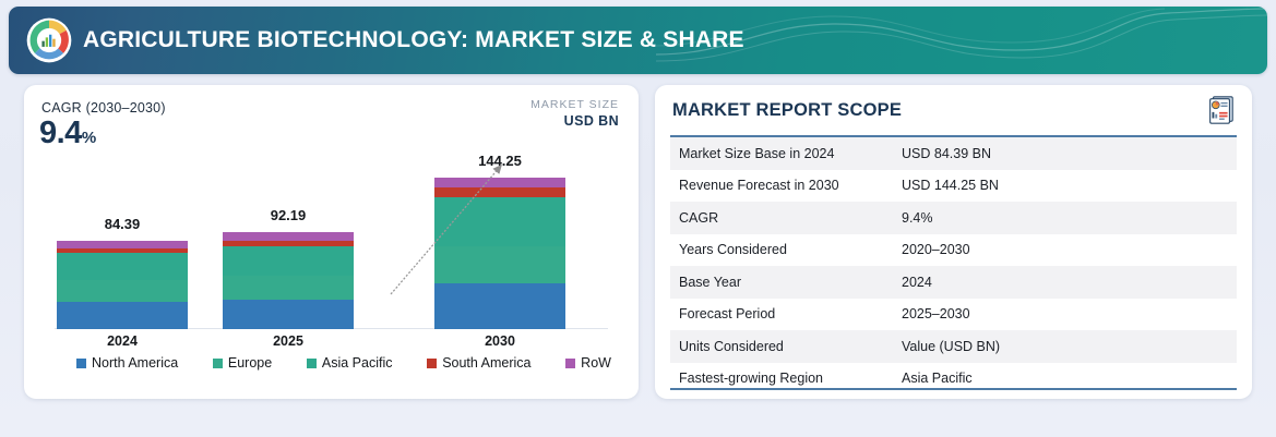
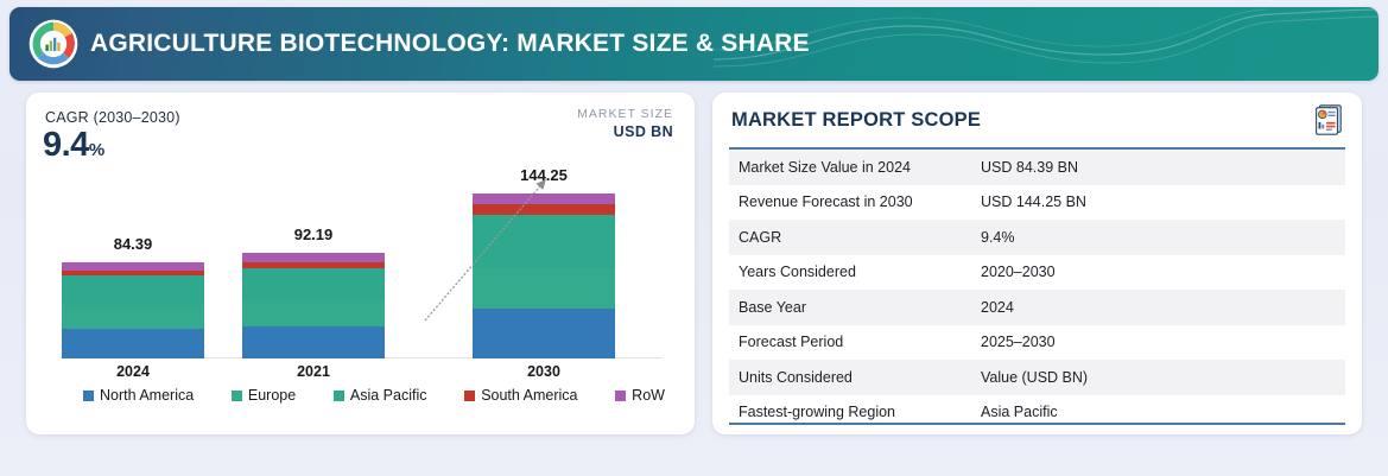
  AGRICULTURE BIOTECHNOLOGY: MARKET SIZE & SHARE
  CAGR (2030–2030)
  9.4%
  MARKET SIZE
  USD BN
  84.39
  92.19
  144.25
  2024
- 2025
+ 2021
  2030
  North America
  Europe
  Asia Pacific
  South America
  RoW
  MARKET REPORT SCOPE
- Market Size Base in 2024
+ Market Size Value in 2024
  USD 84.39 BN
  Revenue Forecast in 2030
  USD 144.25 BN
  CAGR
  9.4%
  Years Considered
  2020–2030
  Base Year
  2024
  Forecast Period
  2025–2030
  Units Considered
  Value (USD BN)
  Fastest-growing Region
  Asia Pacific
